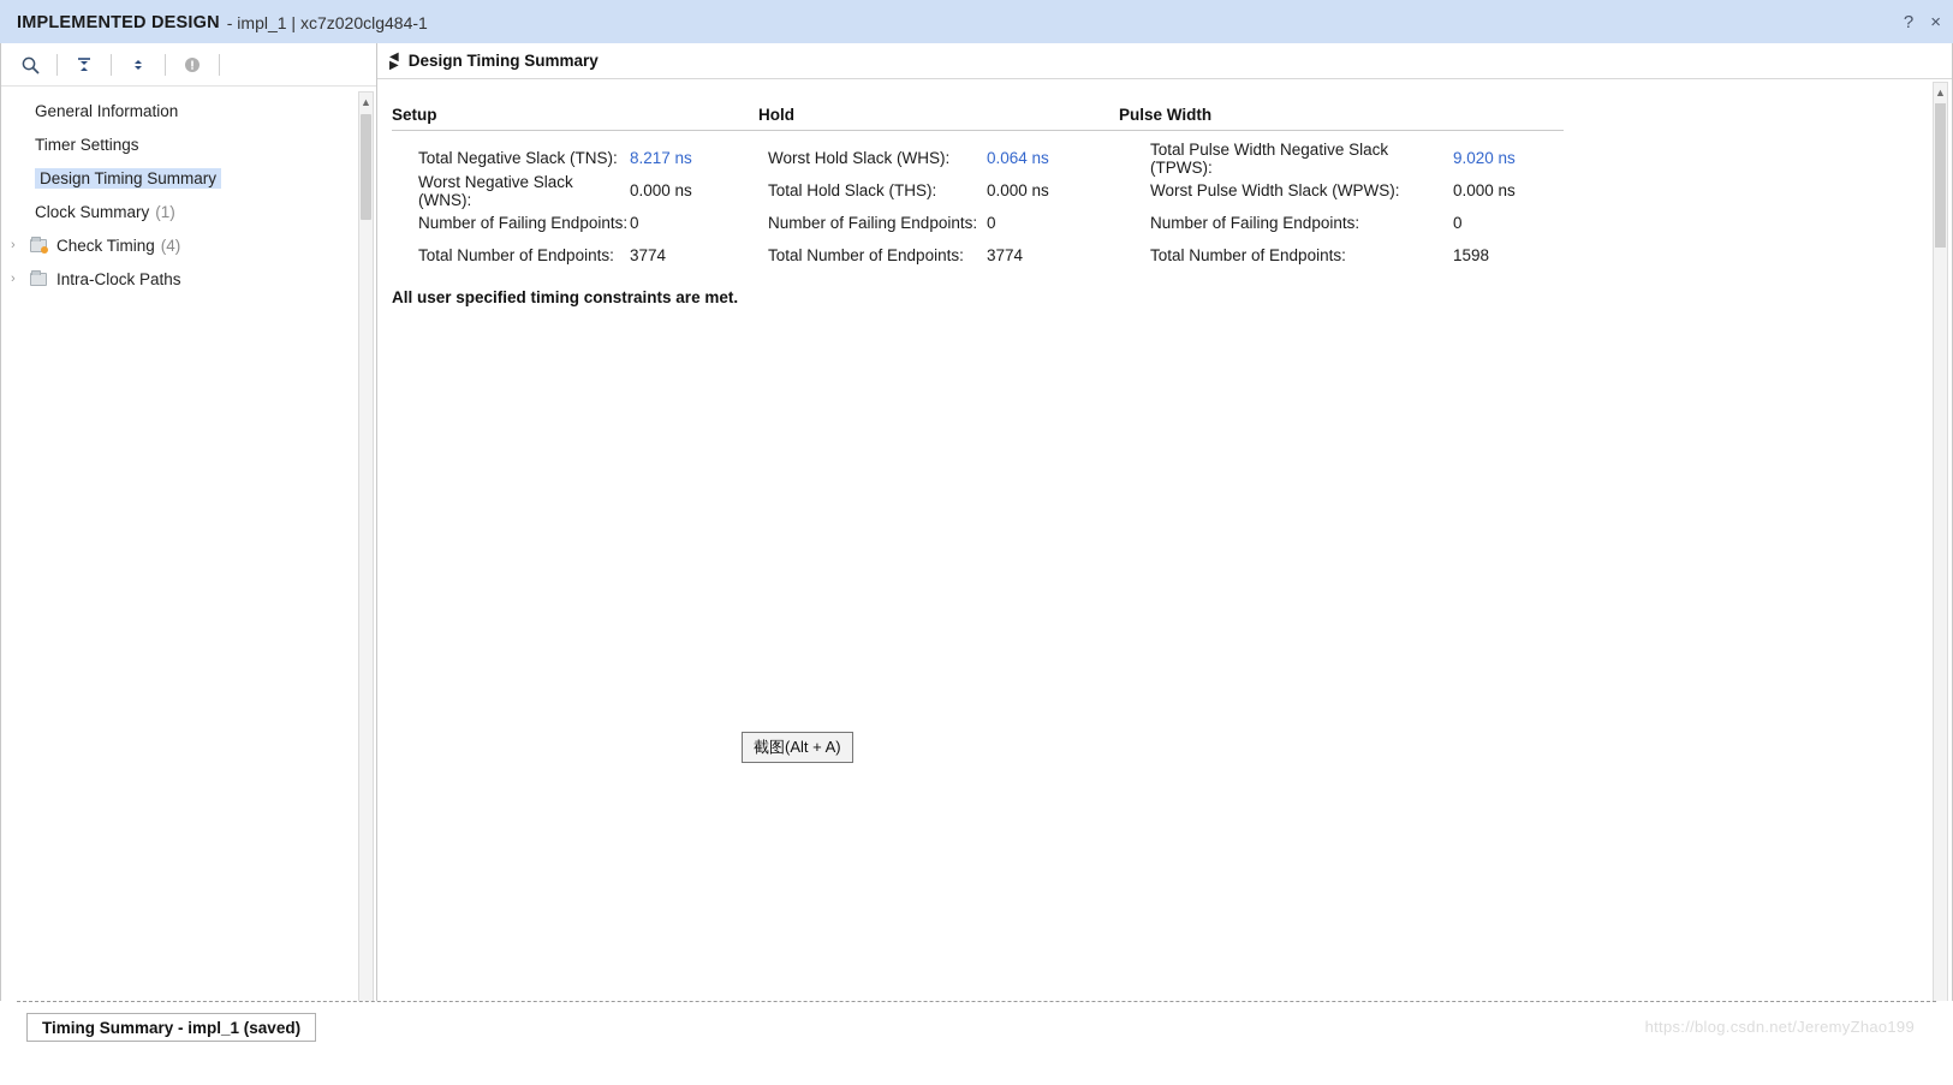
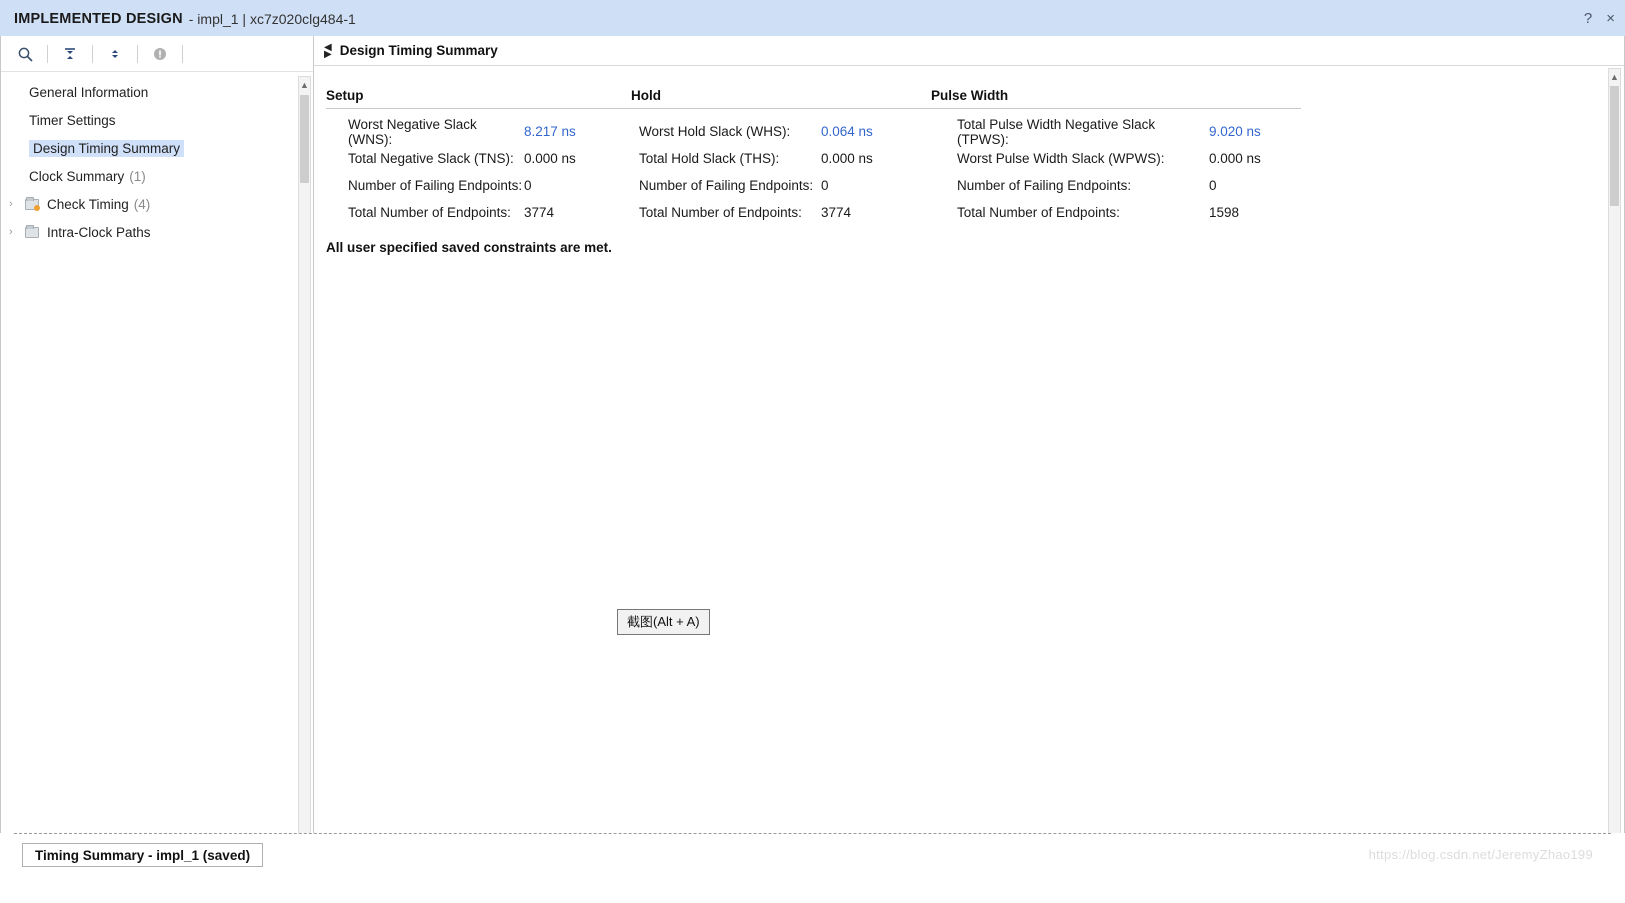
  IMPLEMENTED DESIGN
  - impl_1 | xc7z020clg484-1
  ?
  ×
  General Information
  Timer Settings
  Design Timing Summary
  Clock Summary
  (1)
  ›
  Check Timing
  (4)
  ›
  Intra-Clock Paths
  ▲
  ◀
  ▶
  Design Timing Summary
  Setup
- Total Negative Slack (TNS):
+ Worst Negative Slack (WNS):
  8.217 ns
- Worst Negative Slack (WNS):
+ Total Negative Slack (TNS):
  0.000 ns
  Number of Failing Endpoints:
  0
  Total Number of Endpoints:
  3774
  Hold
  Worst Hold Slack (WHS):
  0.064 ns
  Total Hold Slack (THS):
  0.000 ns
  Number of Failing Endpoints:
  0
  Total Number of Endpoints:
  3774
  Pulse Width
  Total Pulse Width Negative Slack (TPWS):
  9.020 ns
  Worst Pulse Width Slack (WPWS):
  0.000 ns
  Number of Failing Endpoints:
  0
  Total Number of Endpoints:
  1598
- All user specified timing constraints are met.
+ All user specified saved constraints are met.
  ▲
  截图(Alt + A)
  Timing Summary - impl_1 (saved)
  https://blog.csdn.net/JeremyZhao199
